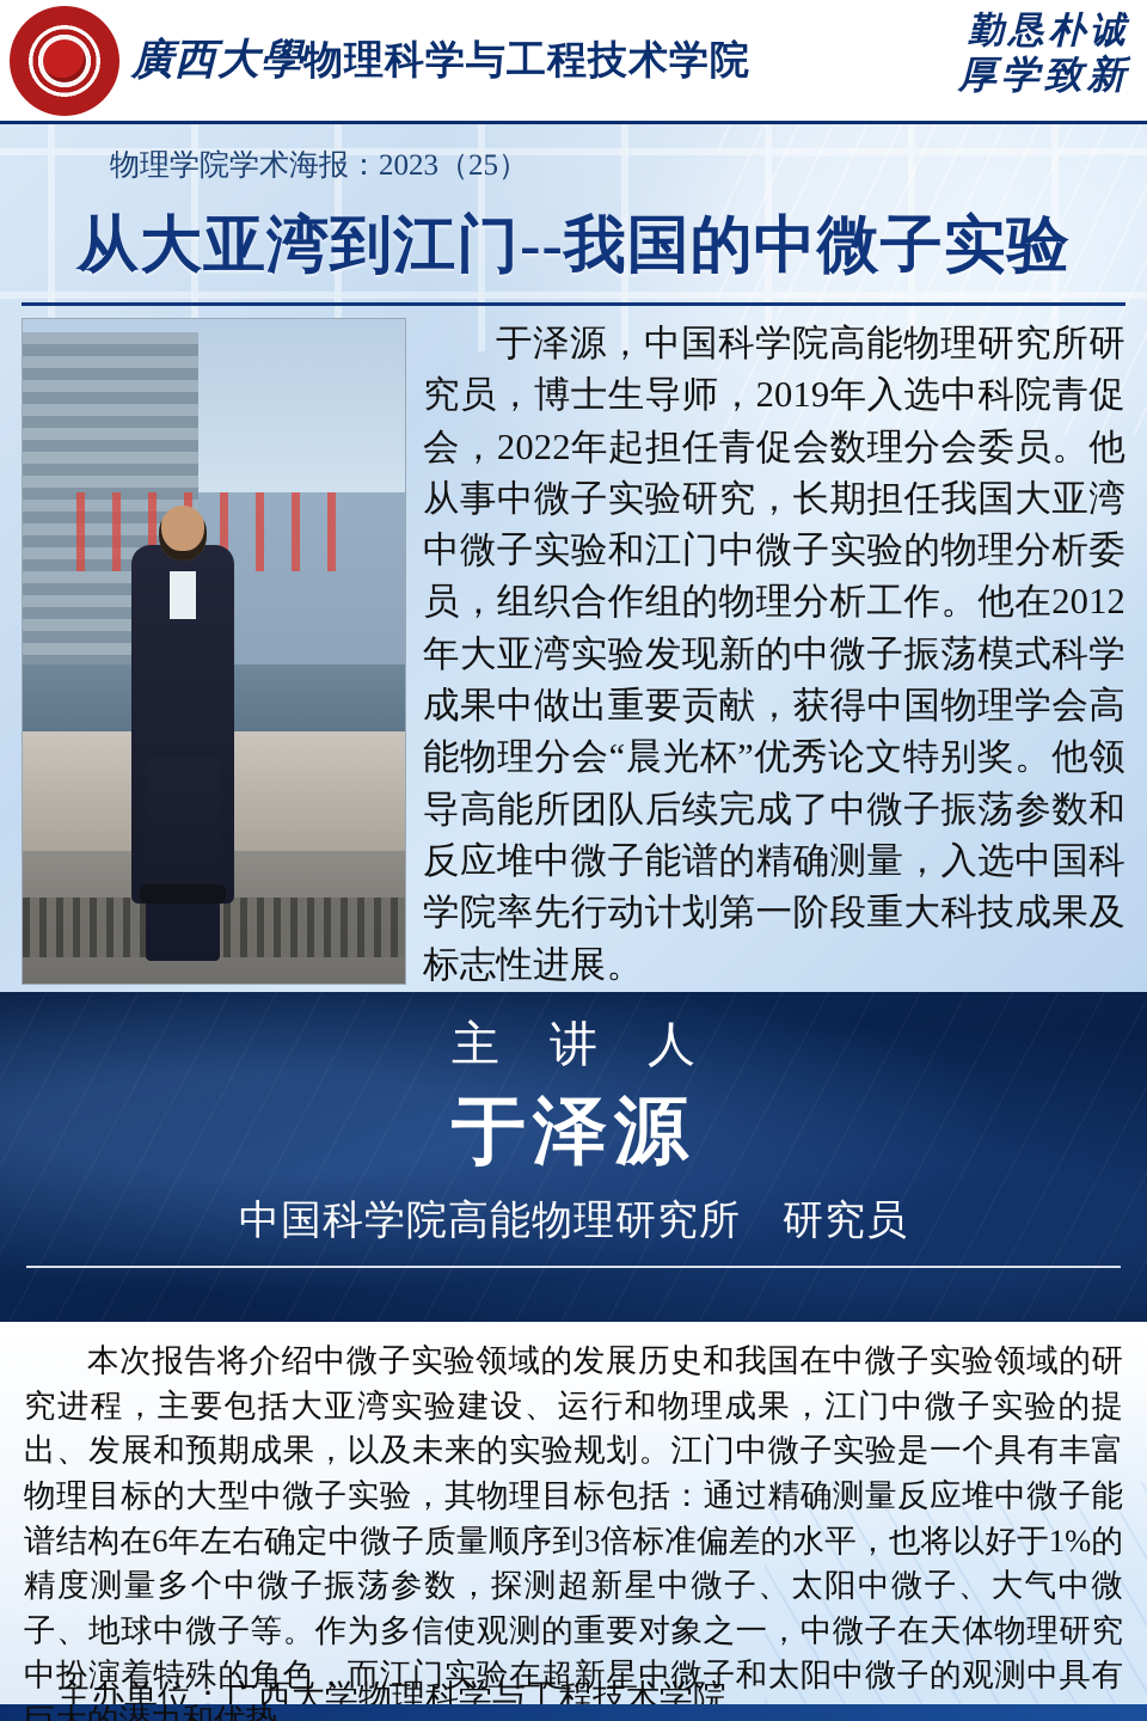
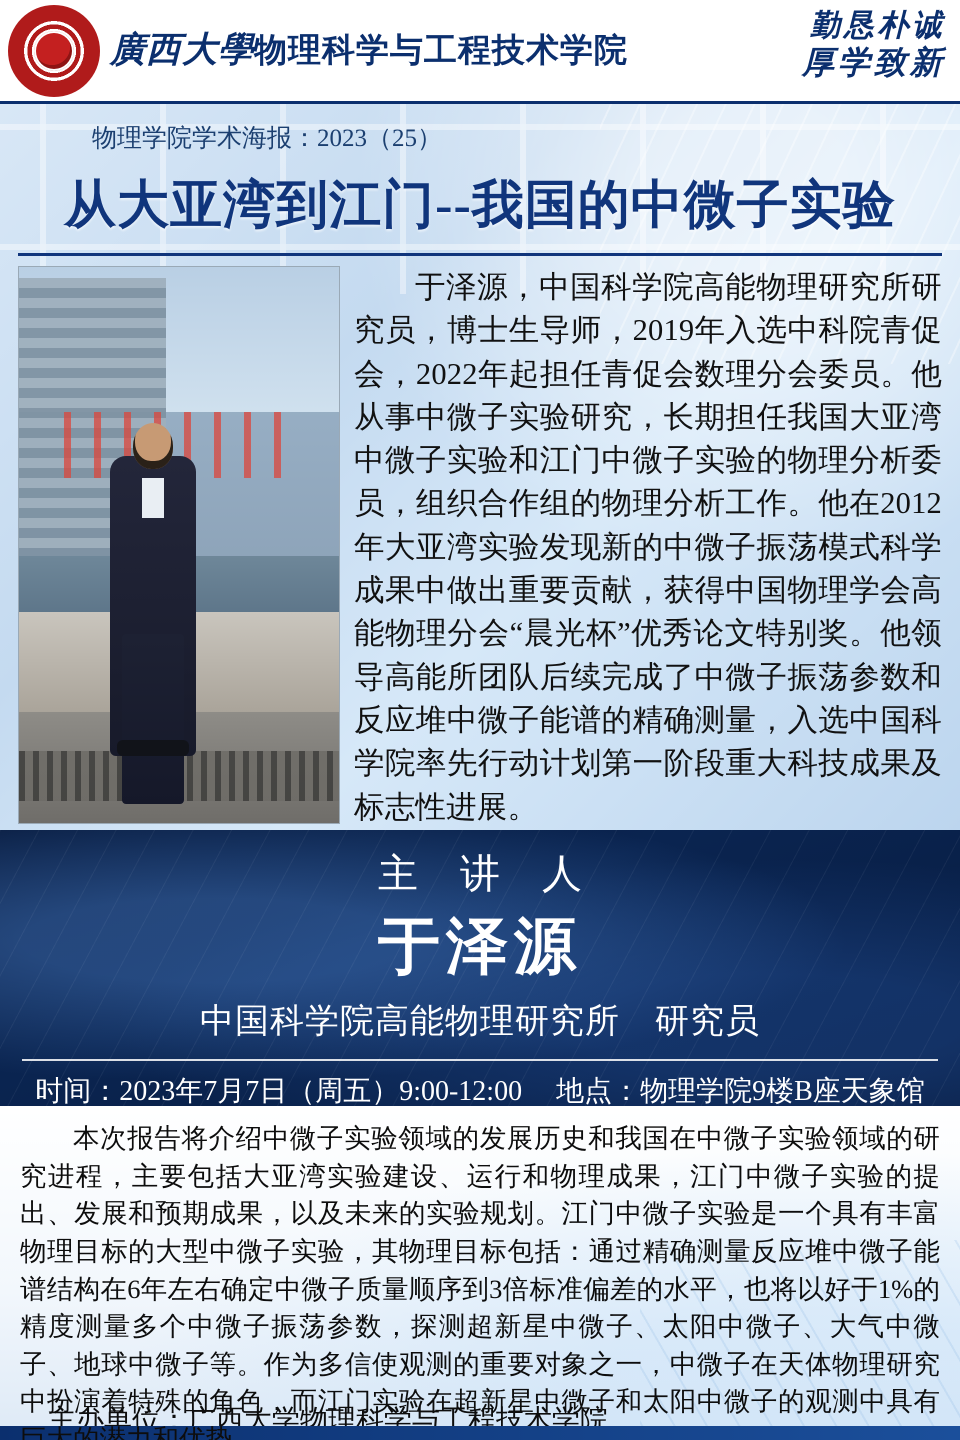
  廣西大學物理科学与工程技术学院
  勤恳朴诚
  厚学致新
  物理学院学术海报：2023（25）
  从大亚湾到江门--我国的中微子实验
  于泽源，中国科学院高能物理研究所研究员，博士生导师，2019年入选中科院青促会，2022年起担任青促会数理分会委员。他从事中微子实验研究，长期担任我国大亚湾中微子实验和江门中微子实验的物理分析委员，组织合作组的物理分析工作。他在2012年大亚湾实验发现新的中微子振荡模式科学成果中做出重要贡献，获得中国物理学会高能物理分会“晨光杯”优秀论文特别奖。他领导高能所团队后续完成了中微子振荡参数和反应堆中微子能谱的精确测量，入选中国科学院率先行动计划第一阶段重大科技成果及标志性进展。
  主讲人
  于泽源
  中国科学院高能物理研究所 研究员
+ 时间：2023年7月7日（周五）9:00-12:00
+ 地点：物理学院9楼B座天象馆
  本次报告将介绍中微子实验领域的发展历史和我国在中微子实验领域的研究进程，主要包括大亚湾实验建设、运行和物理成果，江门中微子实验的提出、发展和预期成果，以及未来的实验规划。江门中微子实验是一个具有丰富物理目标的大型中微子实验，其物理目标包括：通过精确测量反应堆中微子能谱结构在6年左右确定中微子质量顺序到3倍标准偏差的水平，也将以好于1%的精度测量多个中微子振荡参数，探测超新星中微子、太阳中微子、大气中微子、地球中微子等。作为多信使观测的重要对象之一，中微子在天体物理研究中扮演着特殊的角色，而江门实验在超新星中微子和太阳中微子的观测中具有巨大的潜力和优势。
  主办单位：广西大学物理科学与工程技术学院
